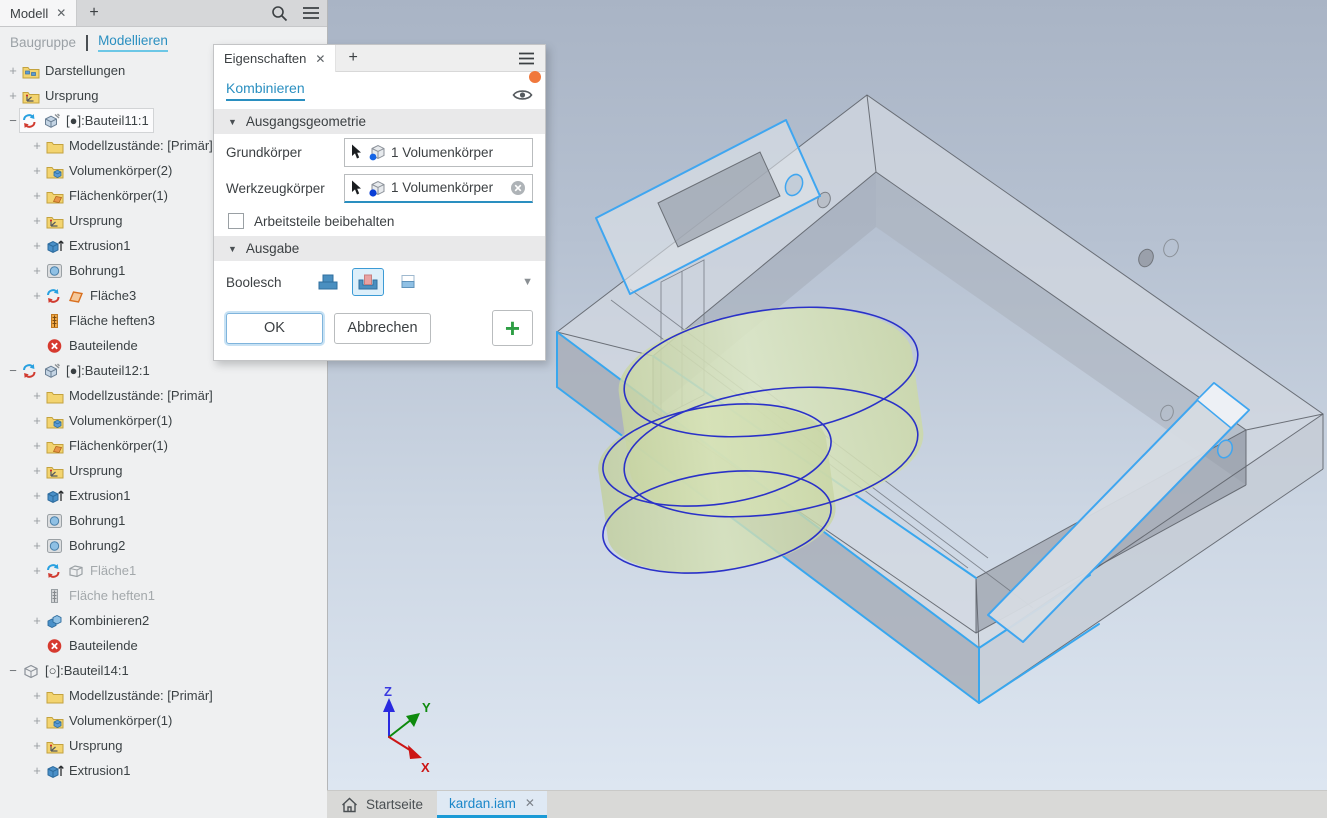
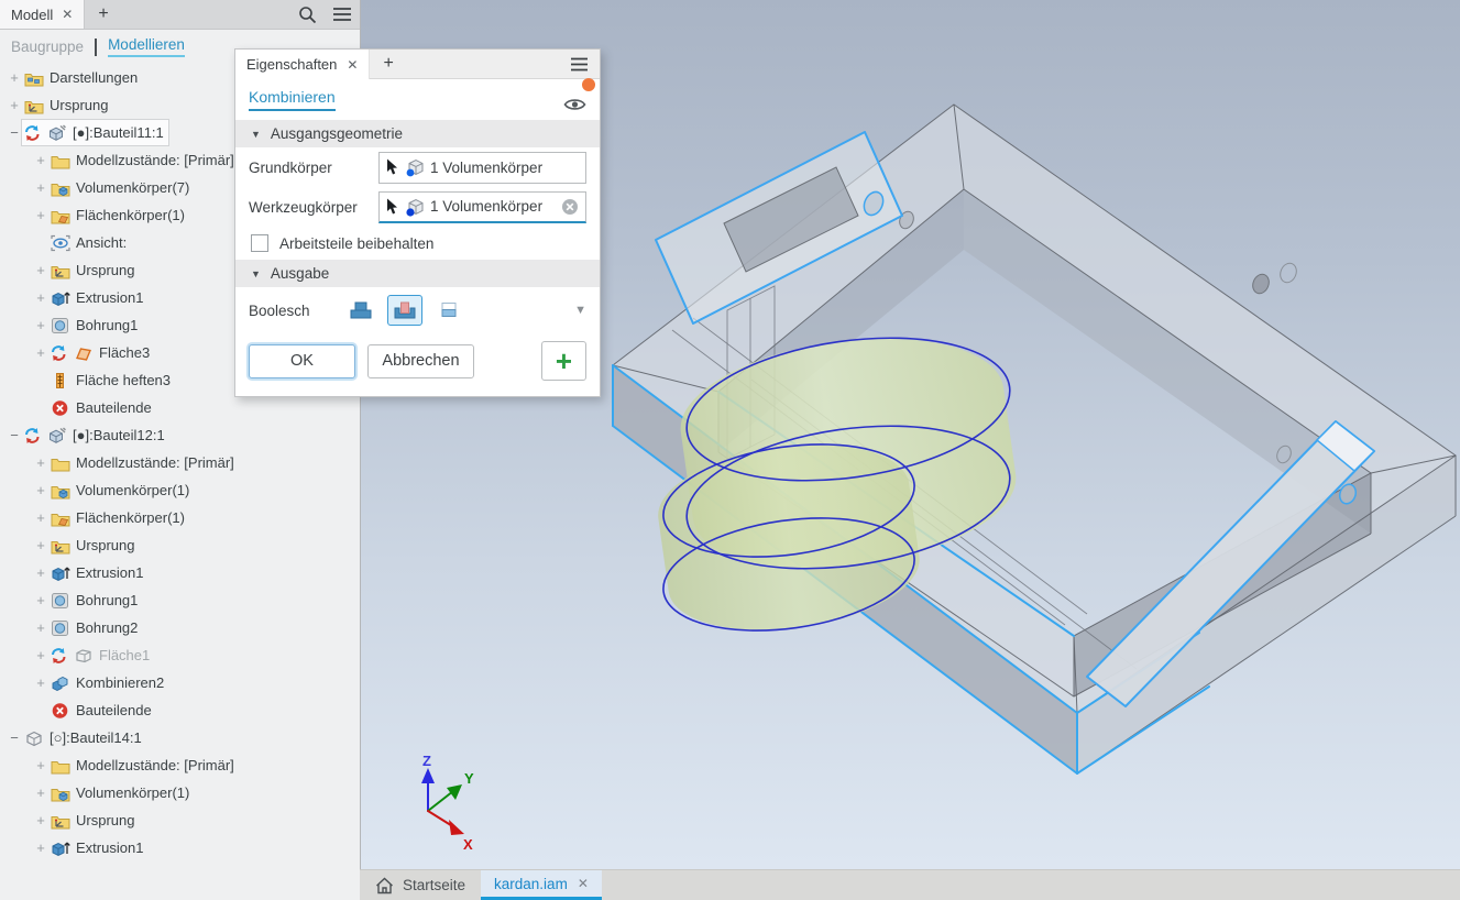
  Z
  Y
  X
  Startseite
  kardan.iam
  ✕
  Modell
  ✕
  +
  Baugruppe
  Modellieren
  +
  Darstellungen
  +
  Ursprung
  −
  [●]:Bauteil11:1
  +
  Modellzustände: [Primär]
  +
- Volumenkörper(2)
+ Volumenkörper(7)
  +
  Flächenkörper(1)
+ Ansicht:
  +
  Ursprung
  +
  Extrusion1
  +
  Bohrung1
  +
  Fläche3
  Fläche heften3
  Bauteilende
  −
  [●]:Bauteil12:1
  +
  Modellzustände: [Primär]
  +
  Volumenkörper(1)
  +
  Flächenkörper(1)
  +
  Ursprung
  +
  Extrusion1
  +
  Bohrung1
  +
  Bohrung2
  +
  Fläche1
- Fläche heften1
  +
  Kombinieren2
  Bauteilende
  −
  [○]:Bauteil14:1
  +
  Modellzustände: [Primär]
  +
  Volumenkörper(1)
  +
  Ursprung
  +
  Extrusion1
  Eigenschaften
  ✕
  +
  Kombinieren
  ▼
  Ausgangsgeometrie
  Grundkörper
  1 Volumenkörper
  Werkzeugkörper
  1 Volumenkörper
  Arbeitsteile beibehalten
  ▼
  Ausgabe
  Boolesch
  ▼
  OK
  Abbrechen
  +
